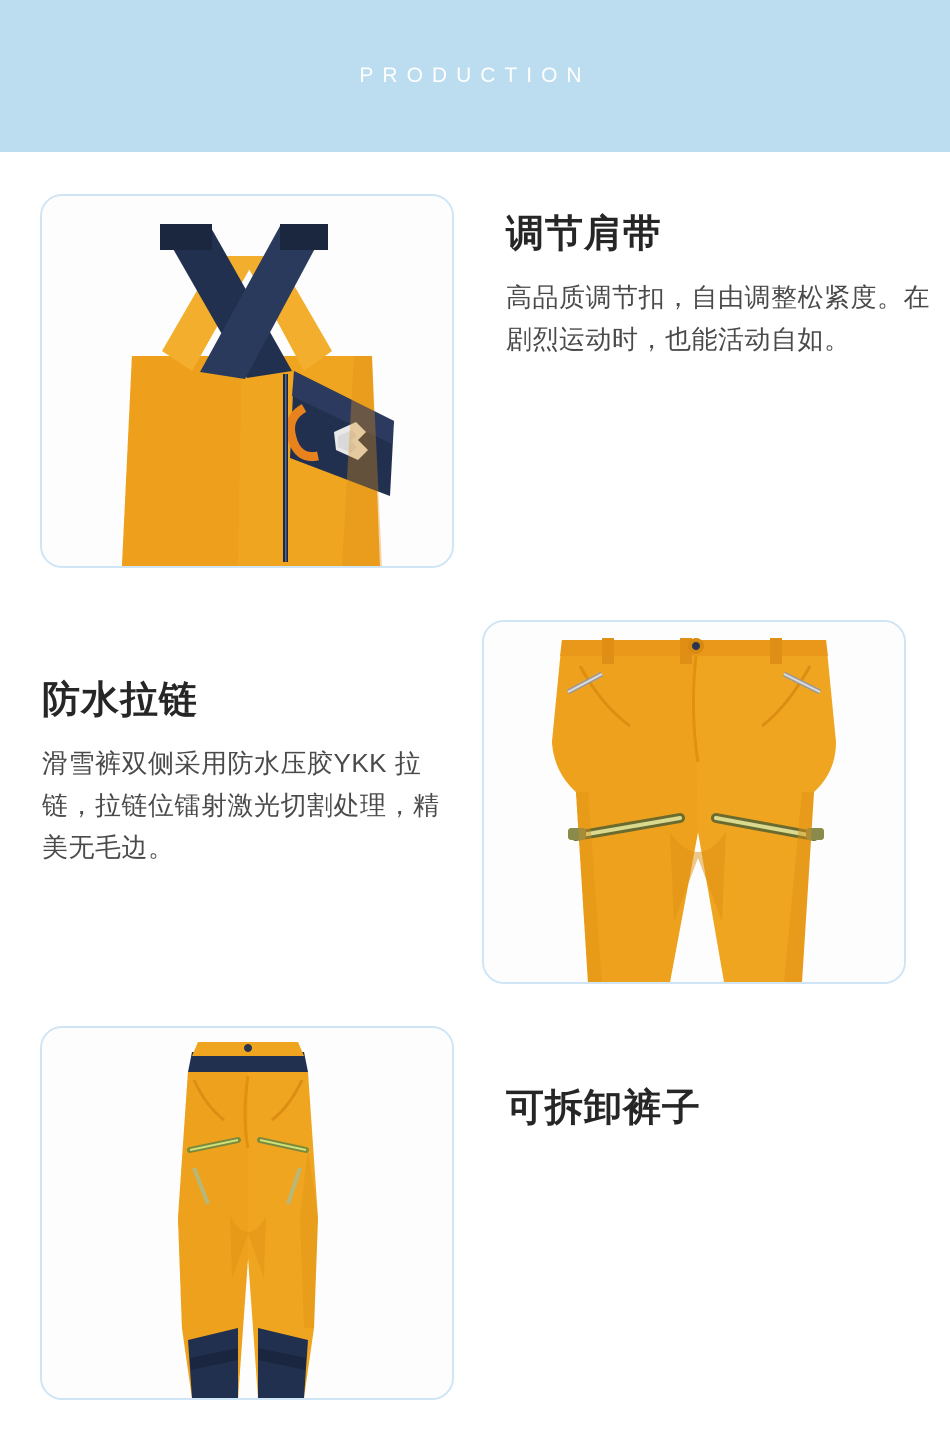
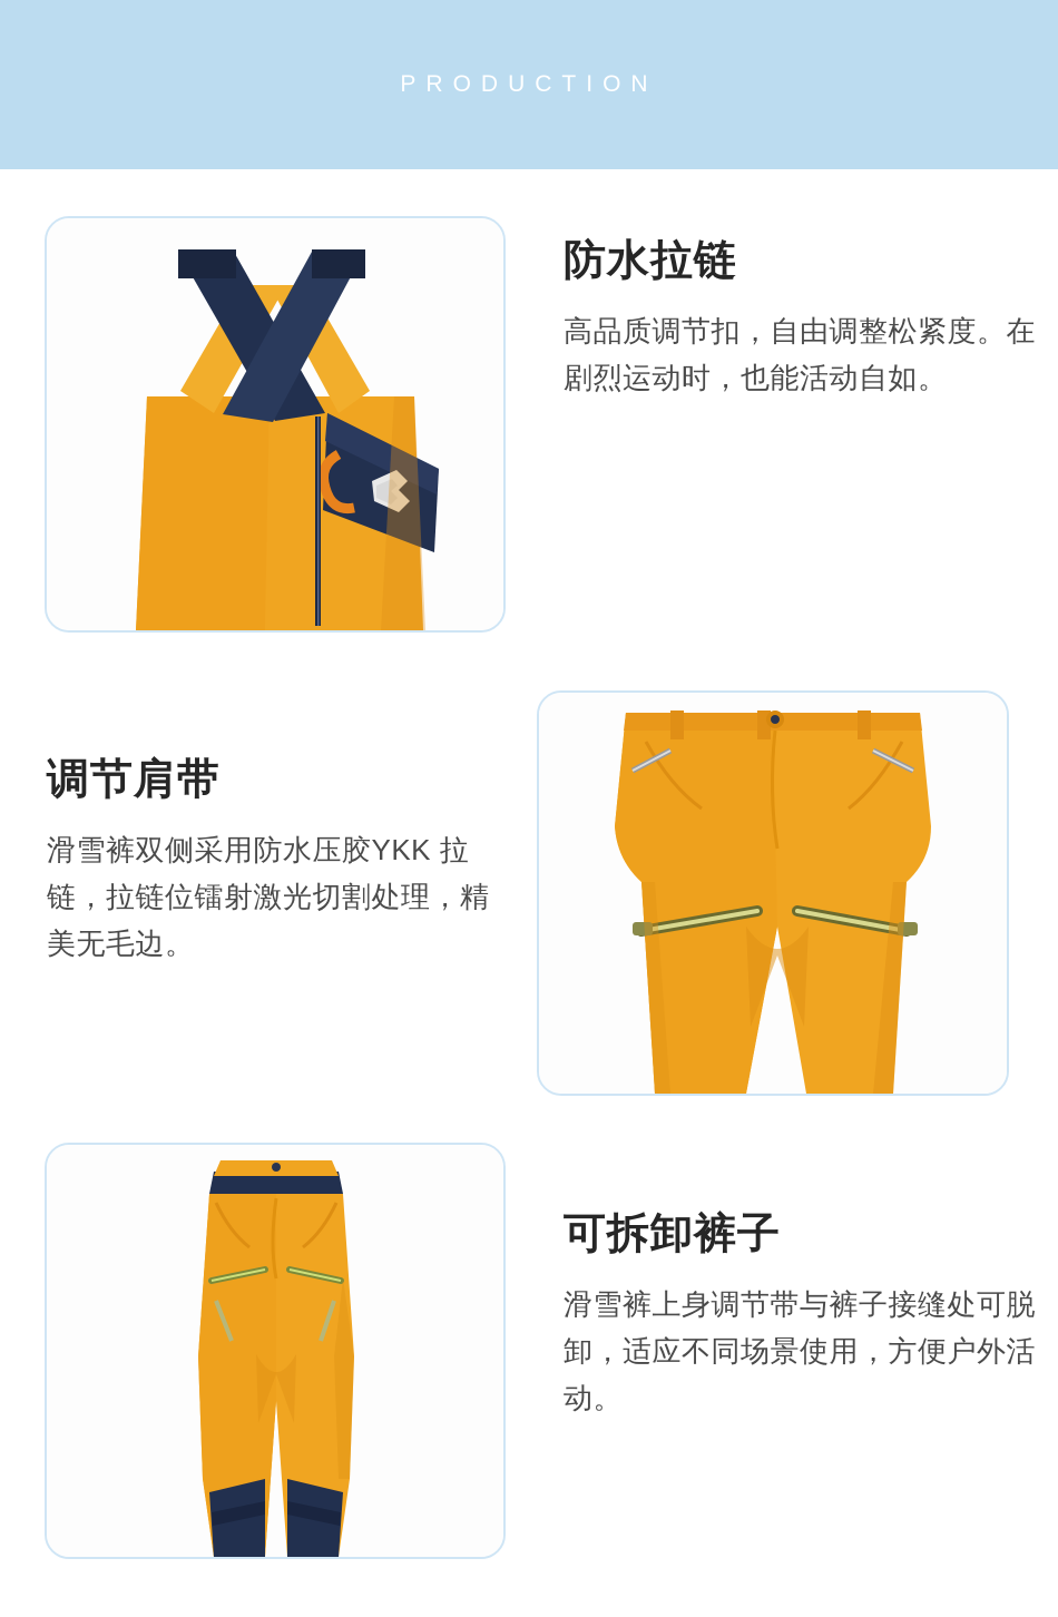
  PRODUCTION
- 调节肩带
+ 防水拉链
  高品质调节扣，自由调整松紧度。在剧烈运动时，也能活动自如。
- 防水拉链
+ 调节肩带
  滑雪裤双侧采用防水压胶YKK 拉链，拉链位镭射激光切割处理，精美无毛边。
  可拆卸裤子
+ 滑雪裤上身调节带与裤子接缝处可脱卸，适应不同场景使用，方便户外活动。
